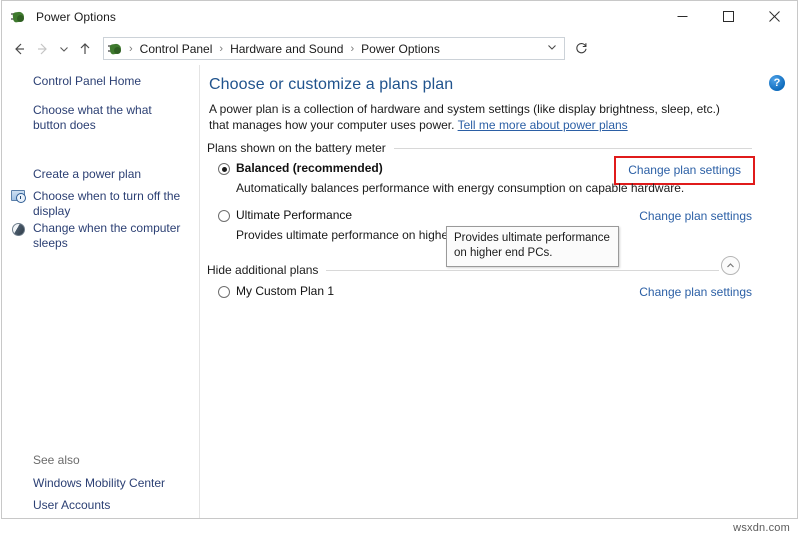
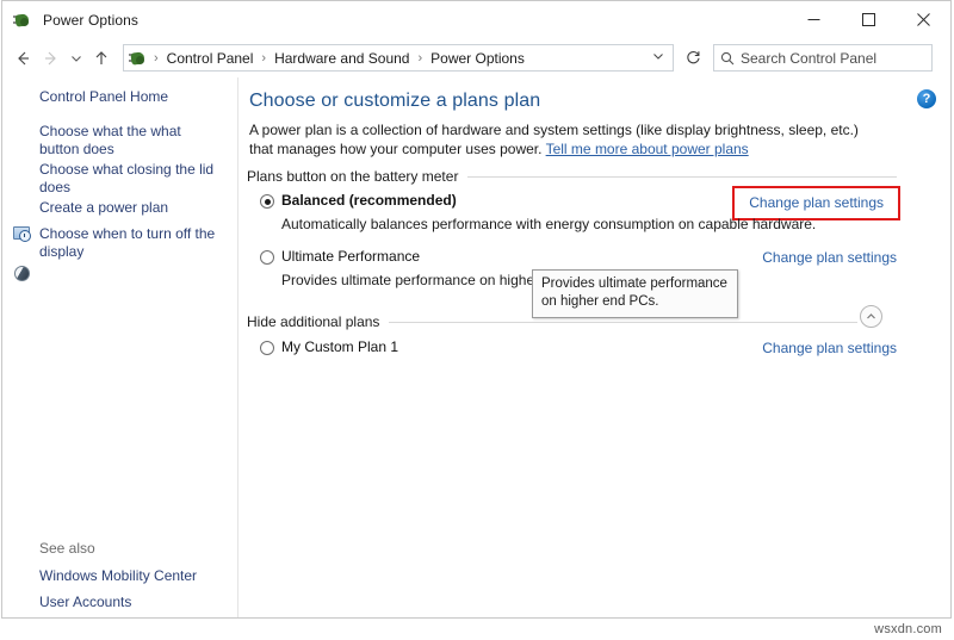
  Power Options
  ›
  Control Panel
  ›
  Hardware and Sound
  ›
  Power Options
+ Search Control Panel
  Control Panel Home
  Choose what the what button does
+ Choose what closing the lid does
  Create a power plan
  Choose when to turn off the display
- Change when the computer sleeps
  See also
  Windows Mobility Center
  User Accounts
  ?
  Choose or customize a plans plan
  A power plan is a collection of hardware and system settings (like display brightness, sleep, etc.) that manages how your computer uses power. Tell me more about power plans
- Plans shown on the battery meter
+ Plans button on the battery meter
  Balanced (recommended)
  Change plan settings
  Automatically balances performance with energy consumption on capable hardware.
  Ultimate Performance
  Change plan settings
  Provides ultimate performance on highe
  Provides ultimate performance on higher end PCs.
  Hide additional plans
  My Custom Plan 1
  Change plan settings
  wsxdn.com
